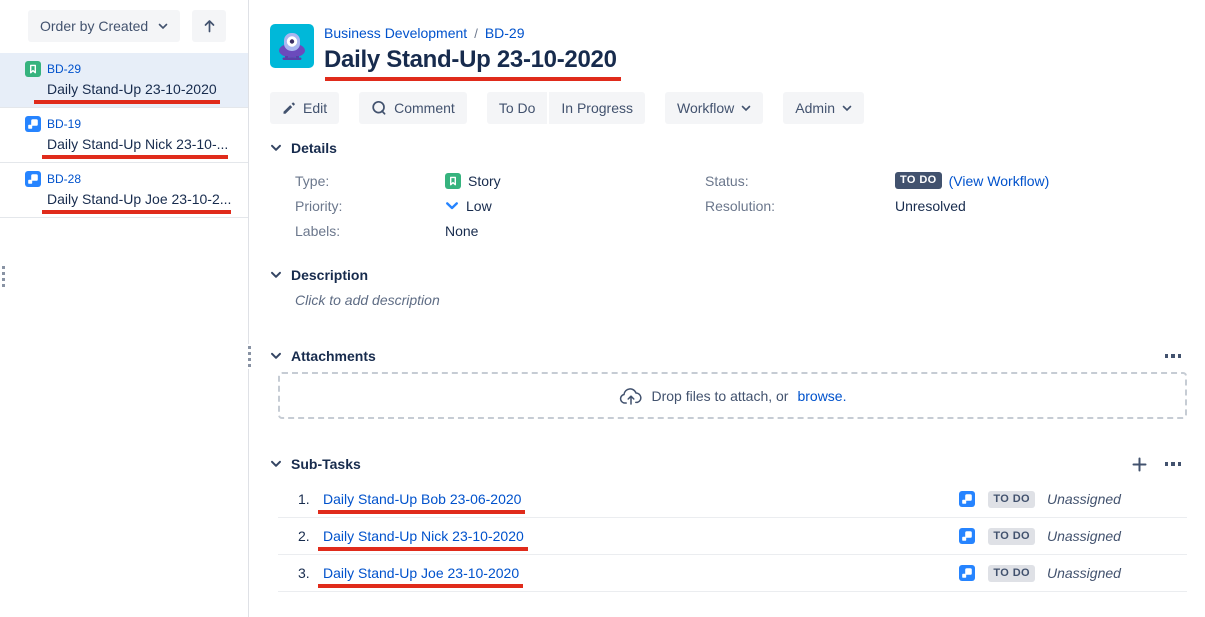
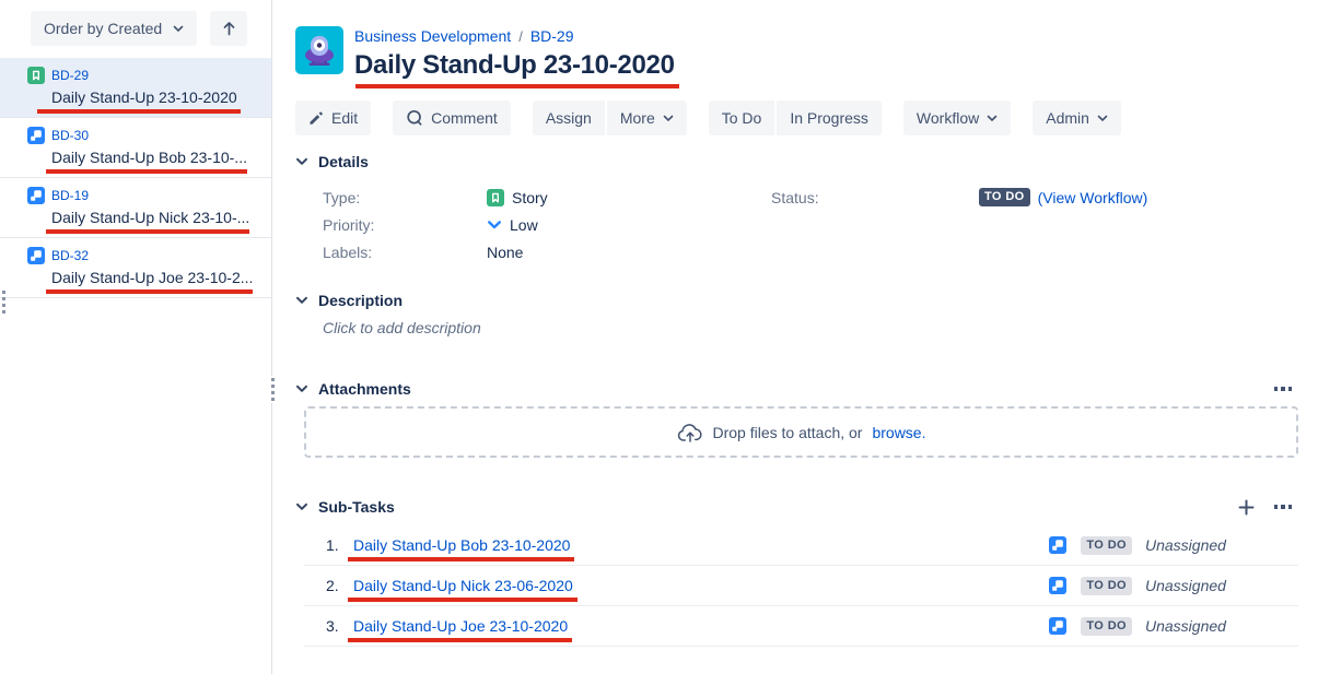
  Order by Created
  BD-29
  Daily Stand-Up 23-10-2020
+ BD-30
+ Daily Stand-Up Bob 23-10-...
  BD-19
  Daily Stand-Up Nick 23-10-...
- BD-28
+ BD-32
  Daily Stand-Up Joe 23-10-2...
  Business Development
  /
  BD-29
  Daily Stand-Up 23-10-2020
  Edit
  Comment
+ Assign
+ More
  To Do
  In Progress
  Workflow
  Admin
  Details
  Type:
  Story
  Priority:
  Low
  Labels:
  None
  Status:
  TO DO
  (View Workflow)
- Resolution:
- Unresolved
  Description
  Click to add description
  Attachments
  Drop files to attach, or
  browse.
  Sub-Tasks
  1.
- Daily Stand-Up Bob 23-06-2020
+ Daily Stand-Up Bob 23-10-2020
  TO DO
  Unassigned
  2.
- Daily Stand-Up Nick 23-10-2020
+ Daily Stand-Up Nick 23-06-2020
  TO DO
  Unassigned
  3.
  Daily Stand-Up Joe 23-10-2020
  TO DO
  Unassigned
